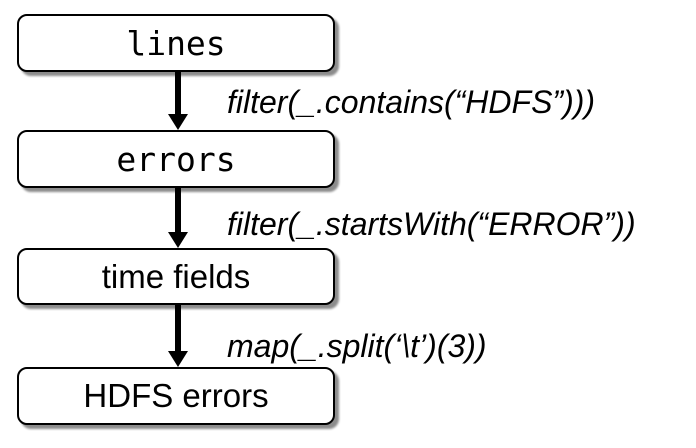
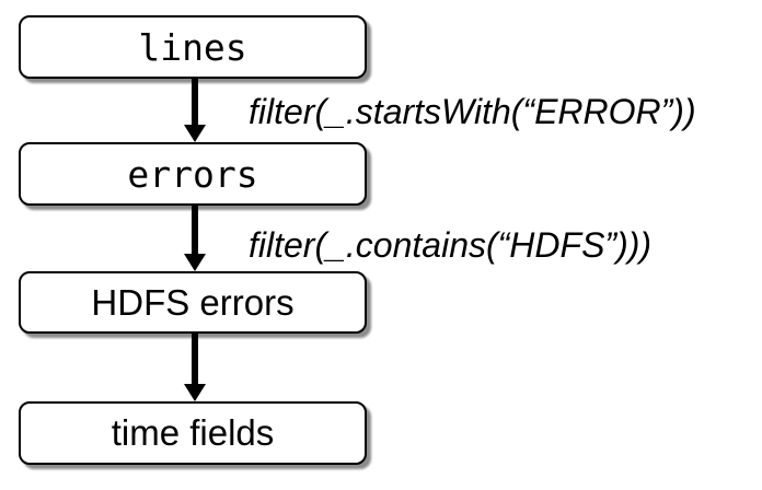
  lines
- filter(_.contains(“HDFS”)))
+ filter(_.startsWith(“ERROR”))
  errors
- filter(_.startsWith(“ERROR”))
+ filter(_.contains(“HDFS”)))
- time fields
+ HDFS errors
- map(_.split(‘\t’)(3))
- HDFS errors
+ time fields
